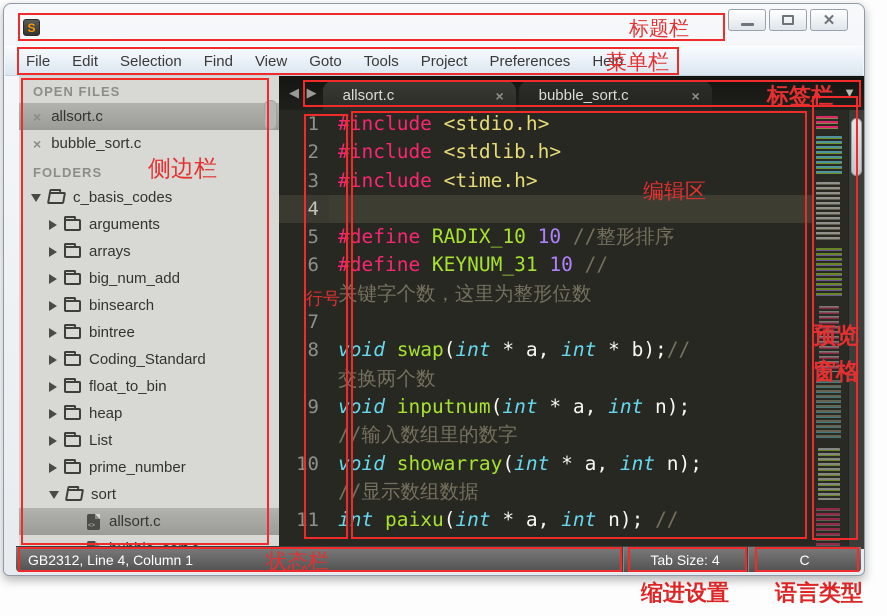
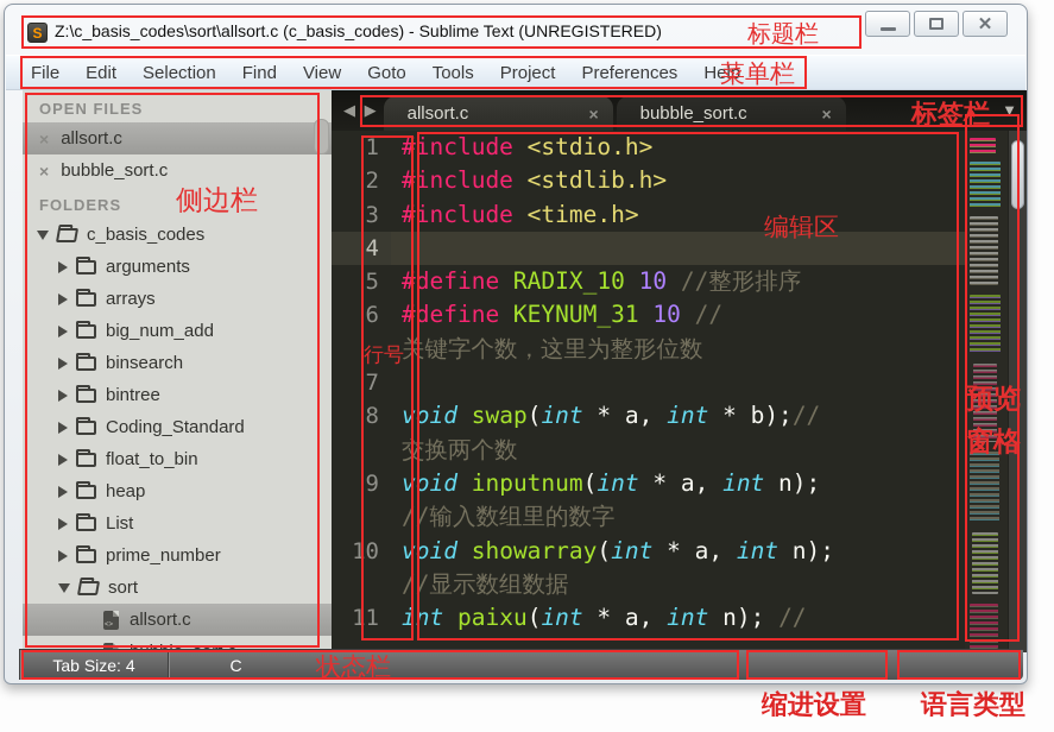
  S
+ Z:\c_basis_codes\sort\allsort.c (c_basis_codes) - Sublime Text (UNREGISTERED)
  ✕
  File
  Edit
  Selection
  Find
  View
  Goto
  Tools
  Project
  Preferences
  Help
  OPEN FILES
  ×
  allsort.c
  ×
  bubble_sort.c
  FOLDERS
  c_basis_codes
  arguments
  arrays
  big_num_add
  binsearch
  bintree
  Coding_Standard
  float_to_bin
  heap
  List
  prime_number
  sort
  allsort.c
  ◀ ▶
  allsort.c
  ×
  bubble_sort.c
  ×
  ▼
  1
  2
  3
  4
  5
  6
  7
  8
  9
  10
  11
  #include <stdio.h>
  #include <stdlib.h>
  #include <time.h>
  #define RADIX_10 10 //整形排序
  #define KEYNUM_31 10 //
  关键字个数，这里为整形位数
  void swap(int * a, int * b);//
  交换两个数
  void inputnum(int * a, int n);
  //输入数组里的数字
  void showarray(int * a, int n);
  //显示数组数据
  int paixu(int * a, int n); //
- GB2312, Line 4, Column 1
  Tab Size: 4
  C
  标题栏
  菜单栏
  侧边栏
  标签栏
  行号
  编辑区
  预览
  窗格
  状态栏
  缩进设置
  语言类型
